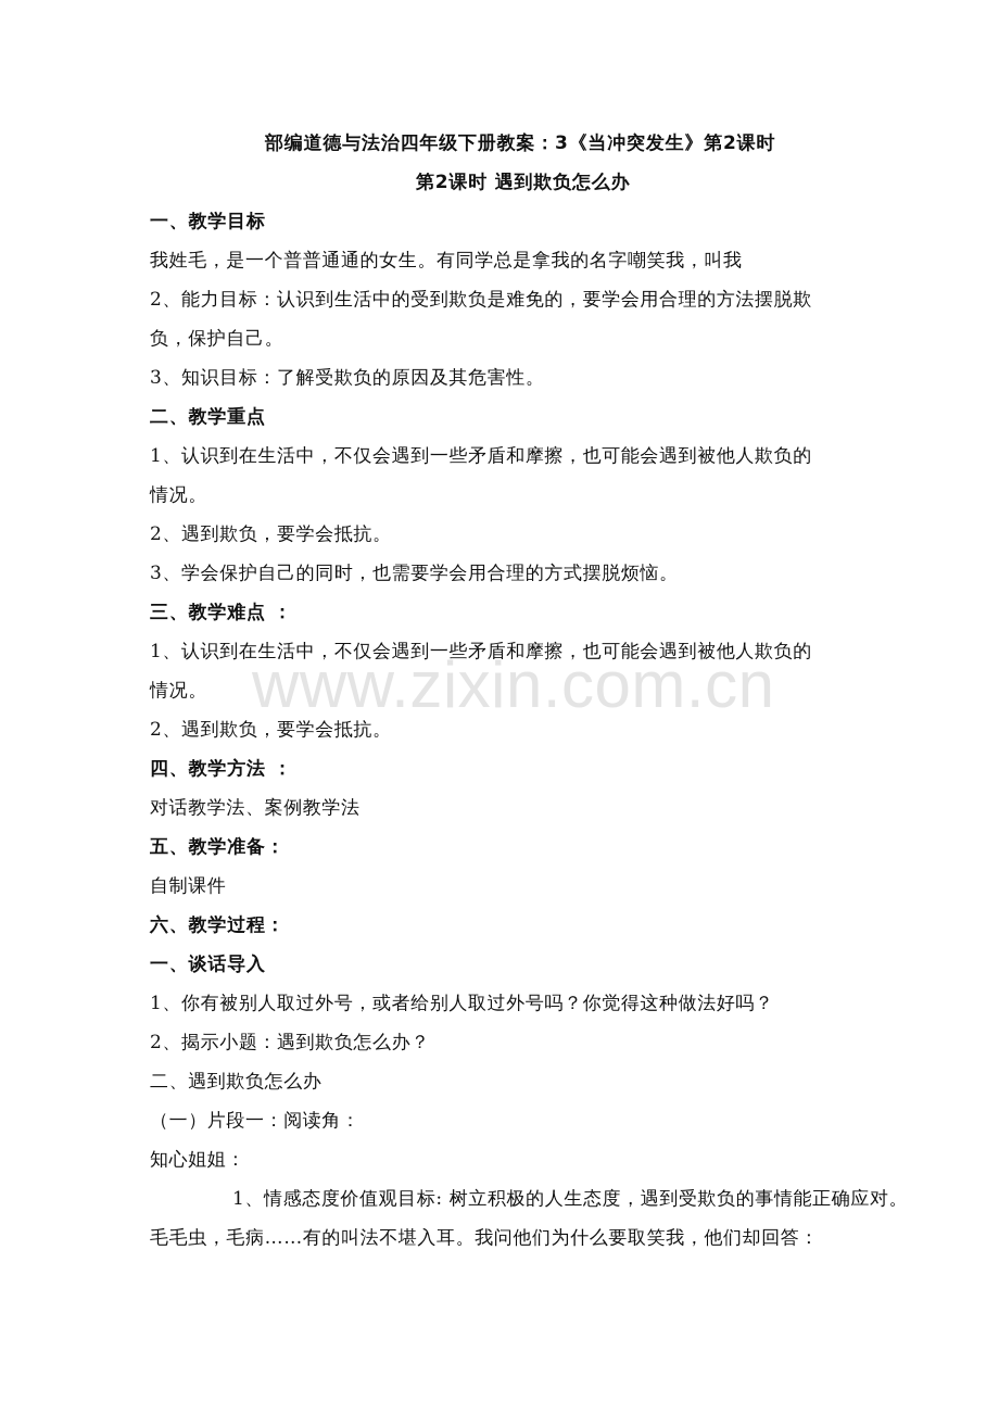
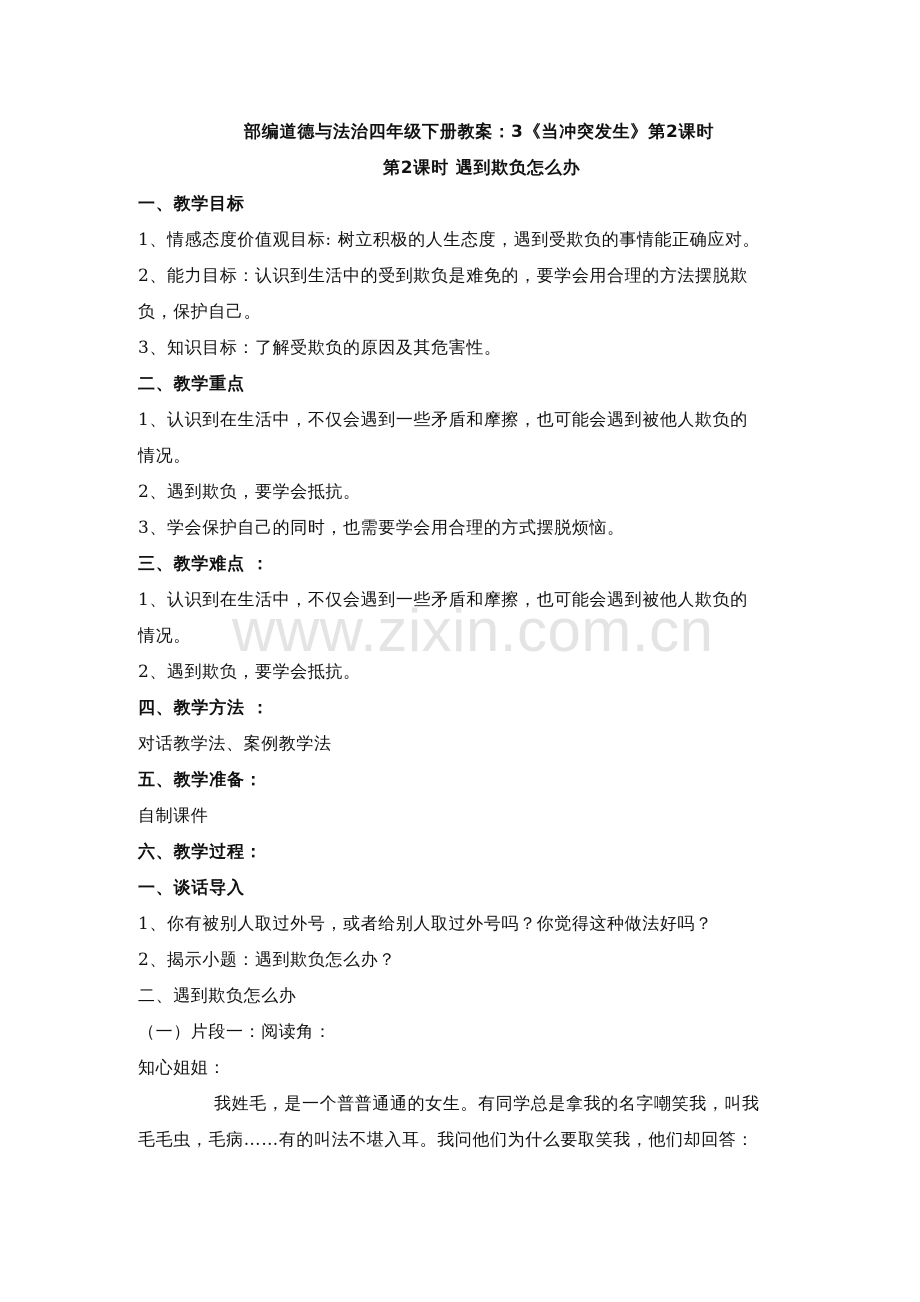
  www.zixin.com.cn
  部编道德与法治四年级下册教案：3《当冲突发生》第2课时
  第2课时 遇到欺负怎么办
  一、教学目标
- 我姓毛，是一个普普通通的女生。有同学总是拿我的名字嘲笑我，叫我
+ 1、情感态度价值观目标: 树立积极的人生态度，遇到受欺负的事情能正确应对。
  2、能力目标：认识到生活中的受到欺负是难免的，要学会用合理的方法摆脱欺
  负，保护自己。
  3、知识目标：了解受欺负的原因及其危害性。
  二、教学重点
  1、认识到在生活中，不仅会遇到一些矛盾和摩擦，也可能会遇到被他人欺负的
  情况。
  2、遇到欺负，要学会抵抗。
  3、学会保护自己的同时，也需要学会用合理的方式摆脱烦恼。
  三、教学难点 ：
  1、认识到在生活中，不仅会遇到一些矛盾和摩擦，也可能会遇到被他人欺负的
  情况。
  2、遇到欺负，要学会抵抗。
  四、教学方法 ：
  对话教学法、案例教学法
  五、教学准备：
  自制课件
  六、教学过程：
  一、谈话导入
  1、你有被别人取过外号，或者给别人取过外号吗？你觉得这种做法好吗？
  2、揭示小题：遇到欺负怎么办？
  二、遇到欺负怎么办
  （一）片段一：阅读角：
  知心姐姐：
- 1、情感态度价值观目标: 树立积极的人生态度，遇到受欺负的事情能正确应对。
+ 我姓毛，是一个普普通通的女生。有同学总是拿我的名字嘲笑我，叫我
  毛毛虫，毛病……有的叫法不堪入耳。我问他们为什么要取笑我，他们却回答：
